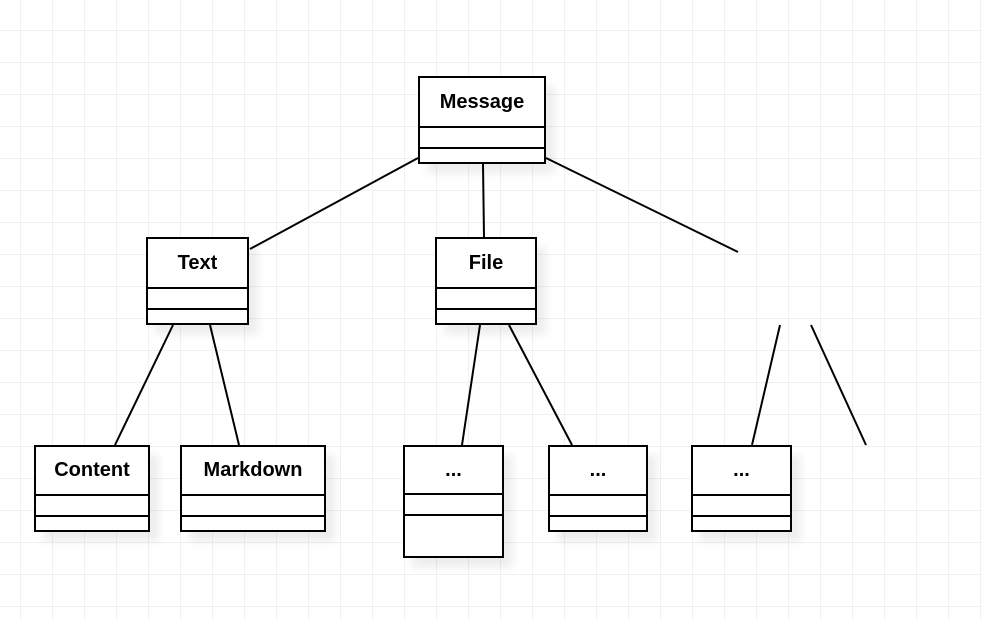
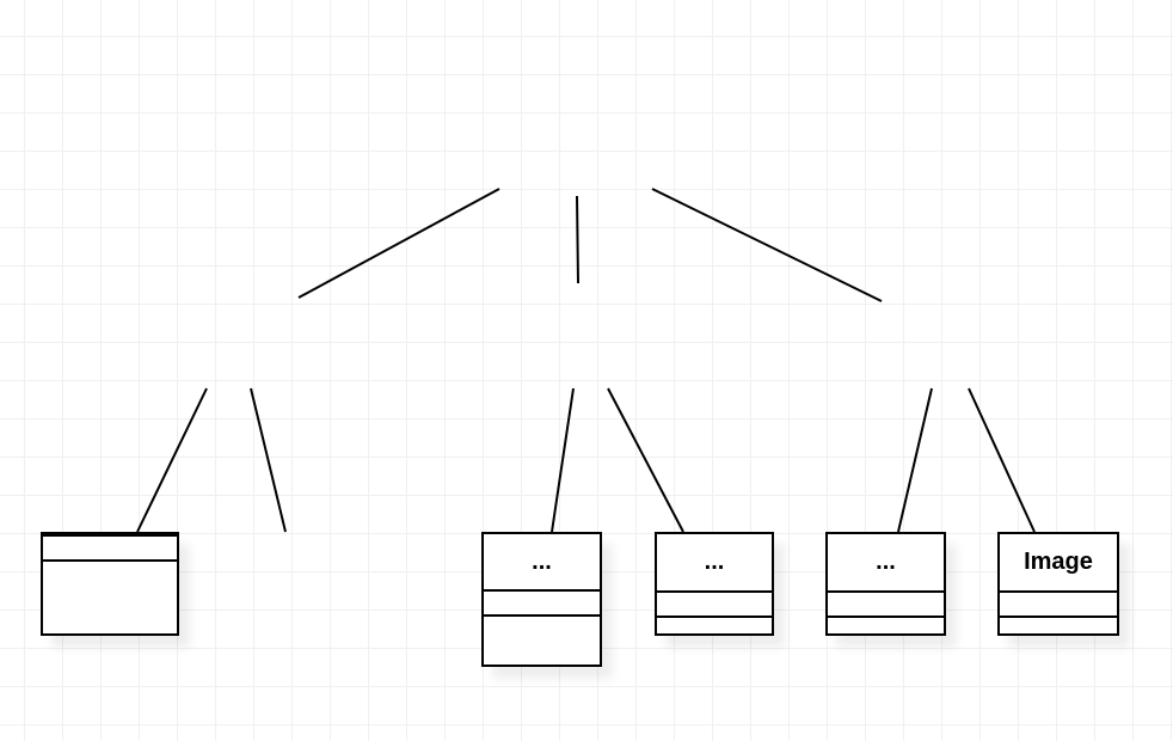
- Message
- Text
- File
- Content
- Markdown
  ...
  ...
  ...
+ Image
